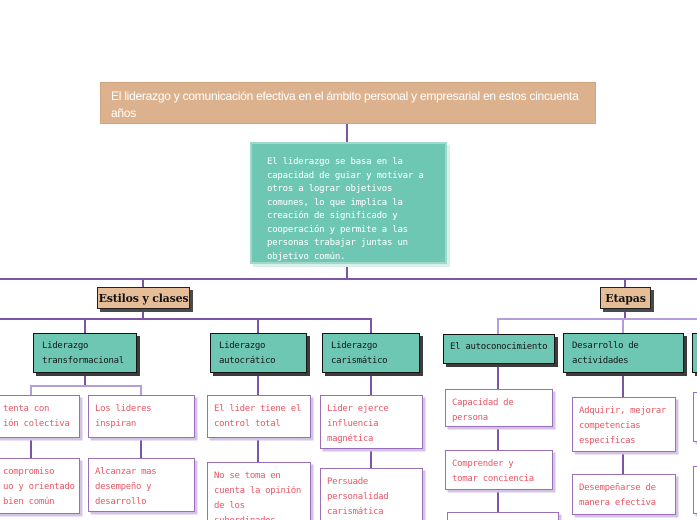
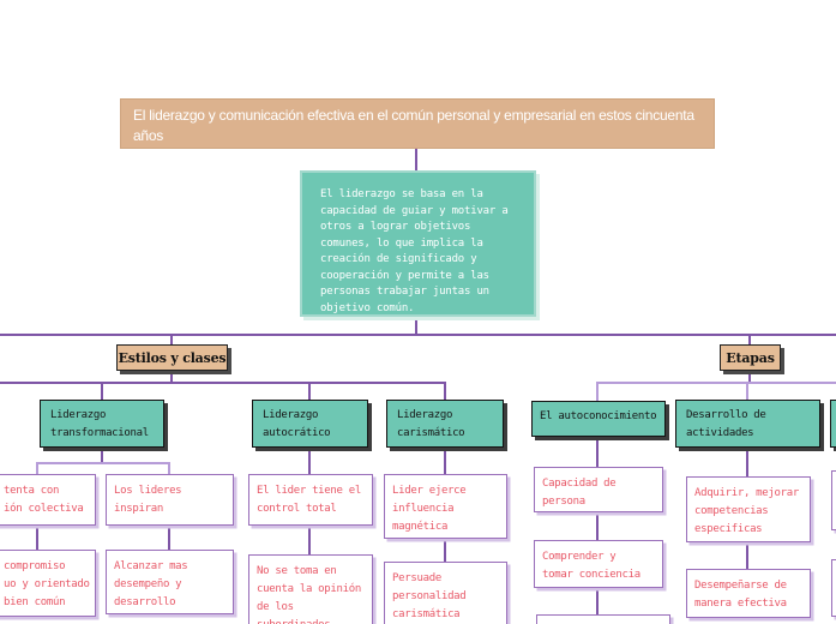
- El liderazgo y comunicación efectiva en el ámbito personal y empresarial en estos cincuenta años
+ El liderazgo y comunicación efectiva en el común personal y empresarial en estos cincuenta años
  El liderazgo se basa en la
  capacidad de guiar y motivar a
  otros a lograr objetivos
  comunes, lo que implica la
  creación de significado y
  cooperación y permite a las
  personas trabajar juntas un
  objetivo común.
  Estilos y clases
  Etapas
  Liderazgo
  transformacional
  Liderazgo
  autocrático
  Liderazgo
  carismático
  El autoconocimiento
  Desarrollo de
  actividades
  tenta con
  ión colectiva
  compromiso
  uo y orientado
  bien común
  Los lideres
  inspiran
  Alcanzar mas
  desempeño y
  desarrollo
  El lider tiene el
  control total
  No se toma en
  cuenta la opinión
  de los
  Lider ejerce
  influencia
  magnética
  Persuade
  personalidad
  carismática
  Capacidad de
  persona
  Comprender y
  tomar conciencia
  Adquirir, mejorar
  competencias
  especificas
  Desempeñarse de
  manera efectiva
